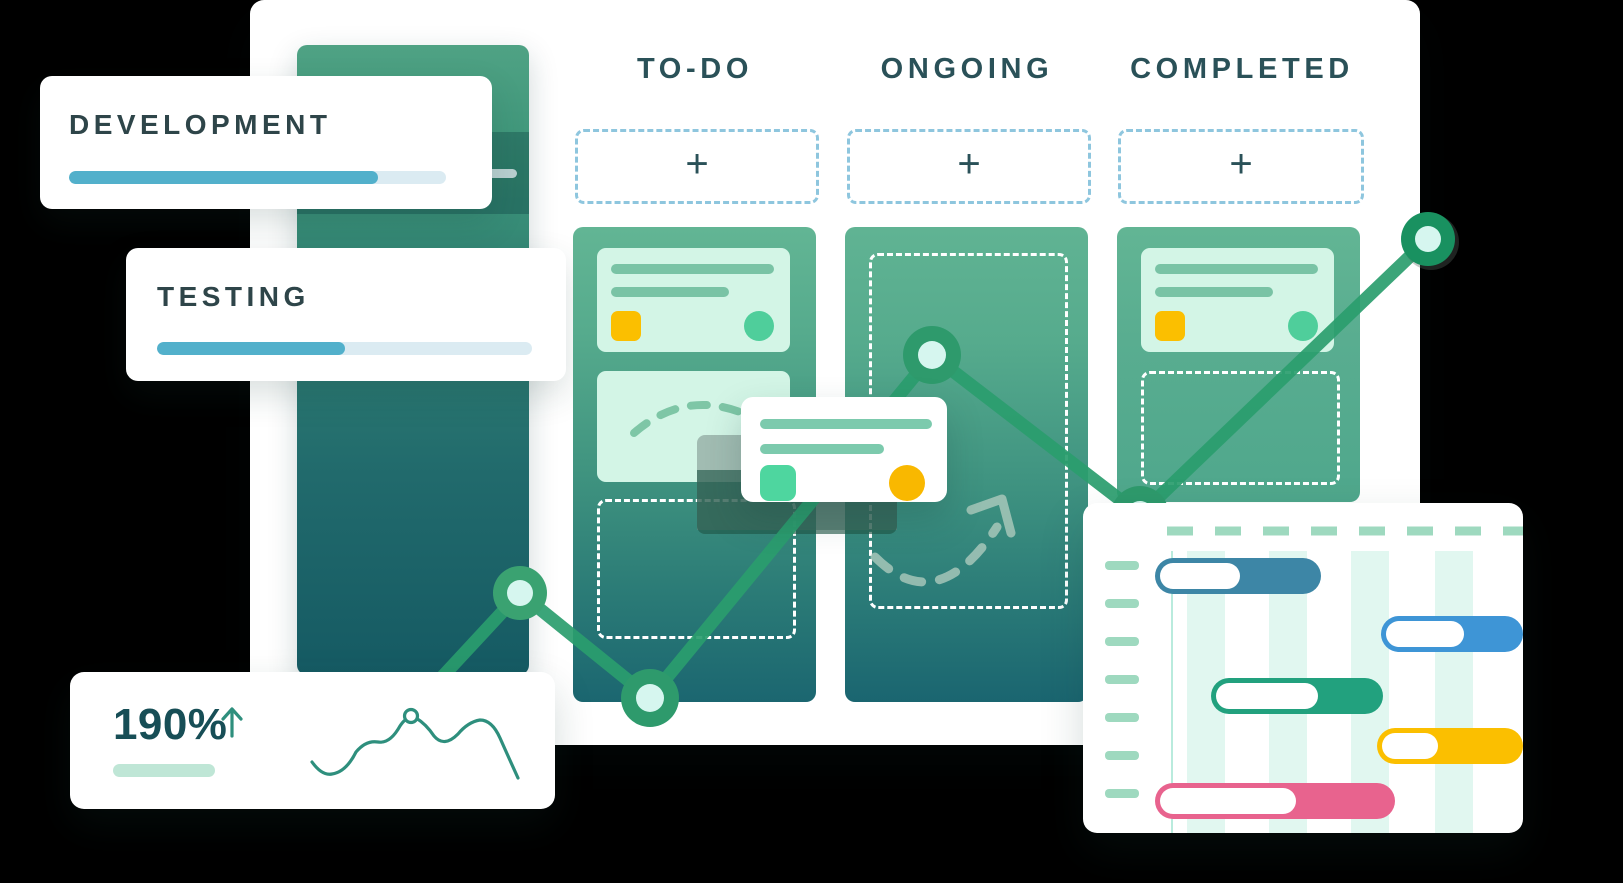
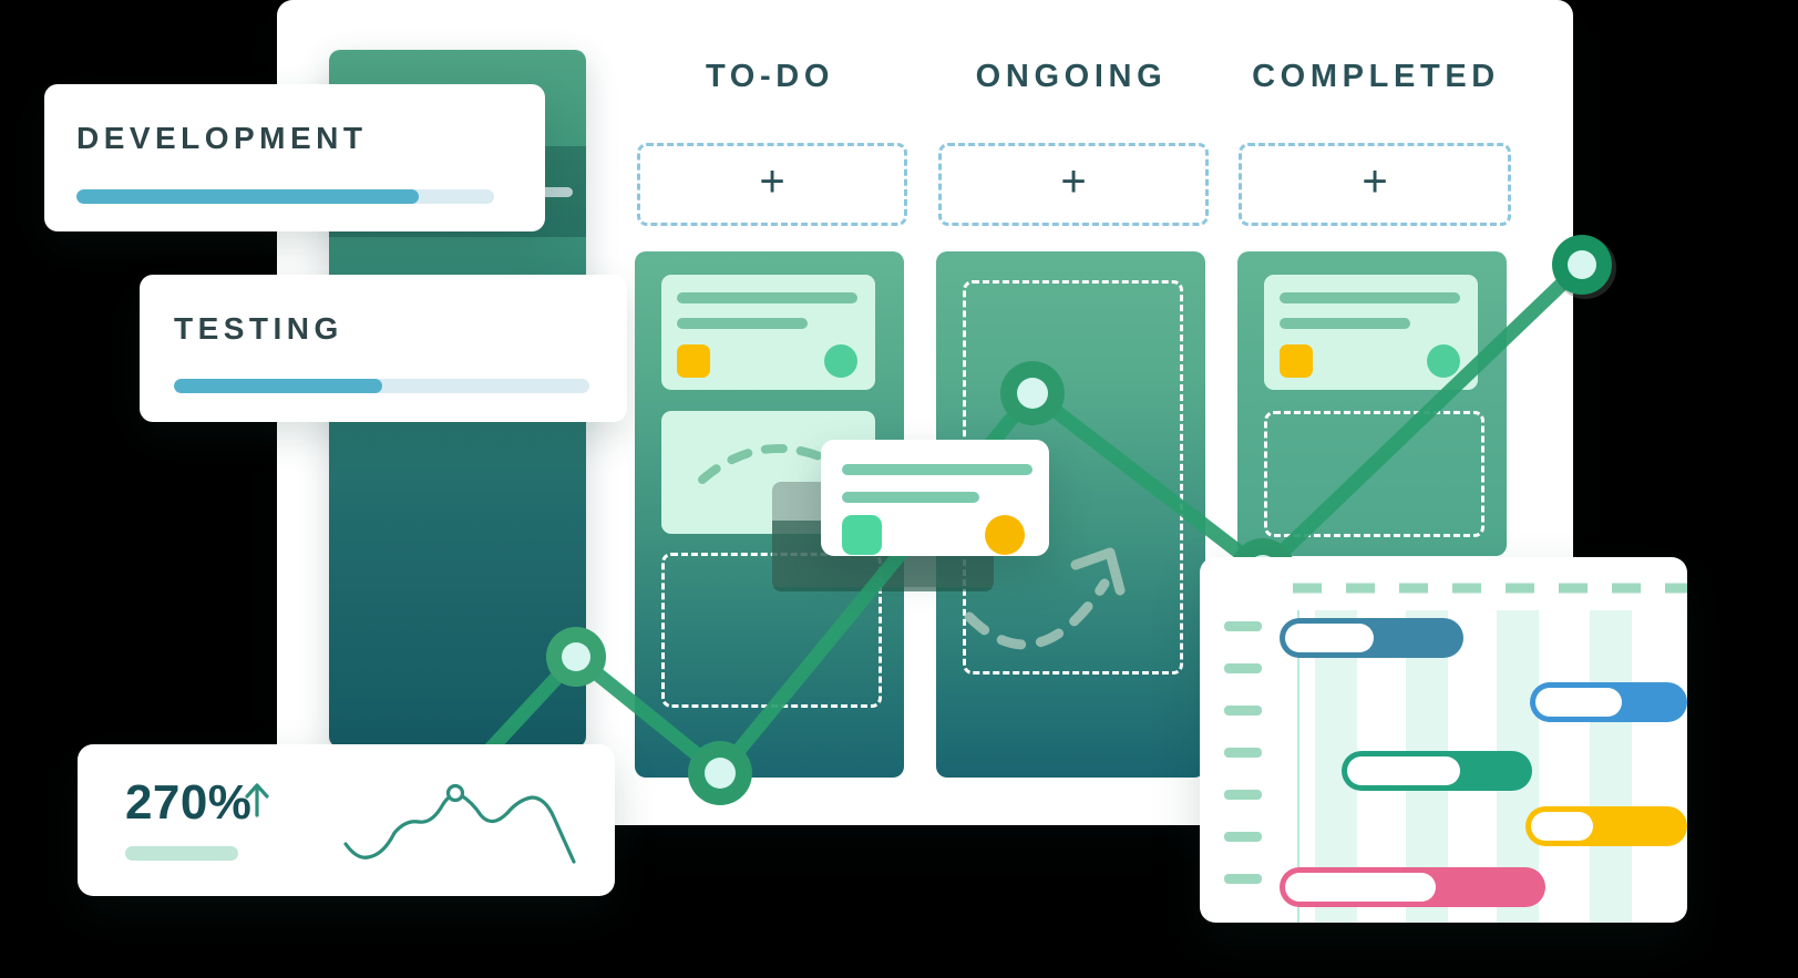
  DEVELOPMENT
  TESTING
  TO-DO
  ONGOING
  COMPLETED
  +
  +
  +
- 190%
+ 270%
